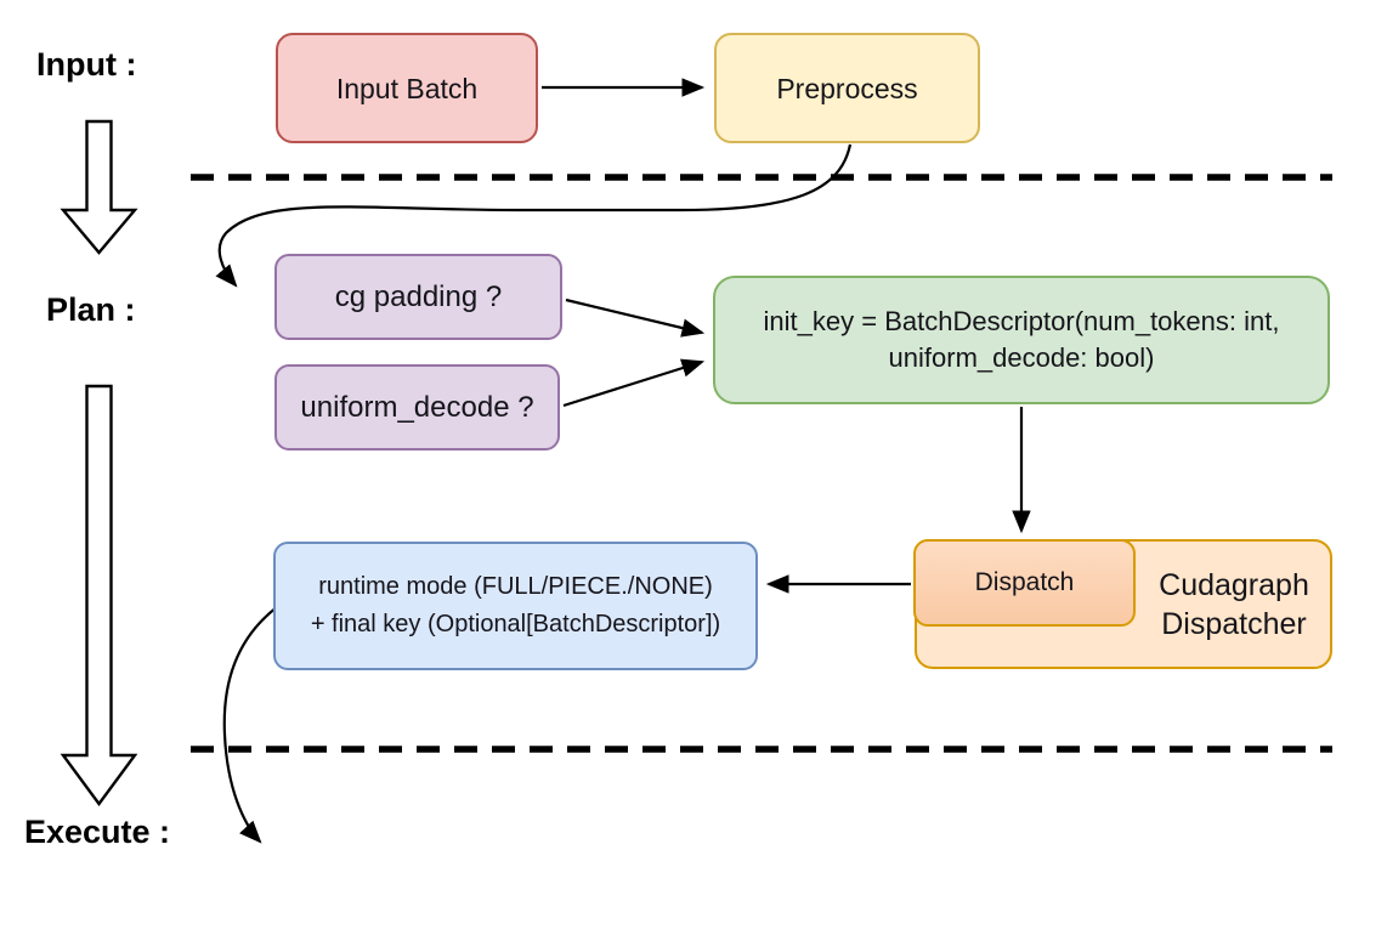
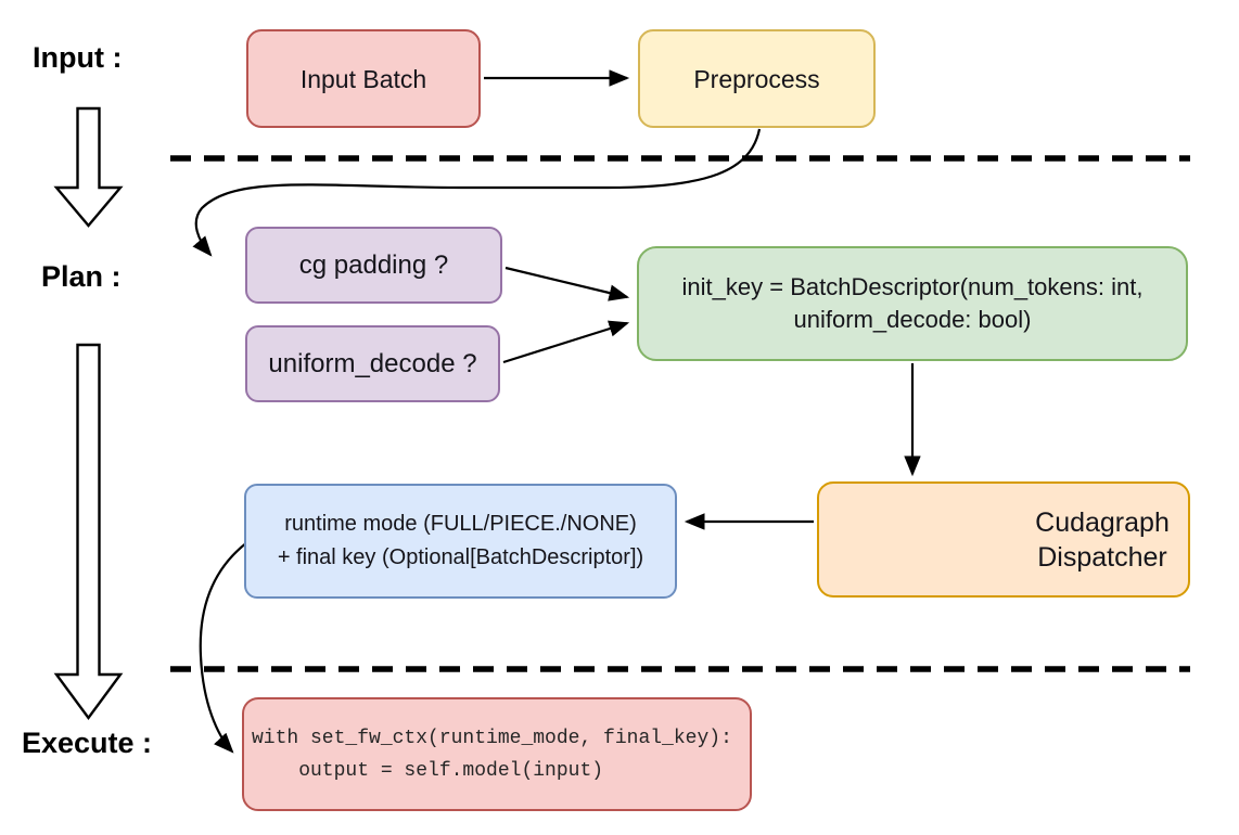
  Input :
  Plan :
  Execute :
  Input Batch
  Preprocess
  cg padding ?
  uniform_decode ?
  init_key = BatchDescriptor(num_tokens: int,
  uniform_decode: bool)
  Cudagraph
  Dispatcher
- Dispatch
  runtime mode (FULL/PIECE./NONE)
  + final key (Optional[BatchDescriptor])
+ with set_fw_ctx(runtime_mode, final_key):
+ output = self.model(input)
